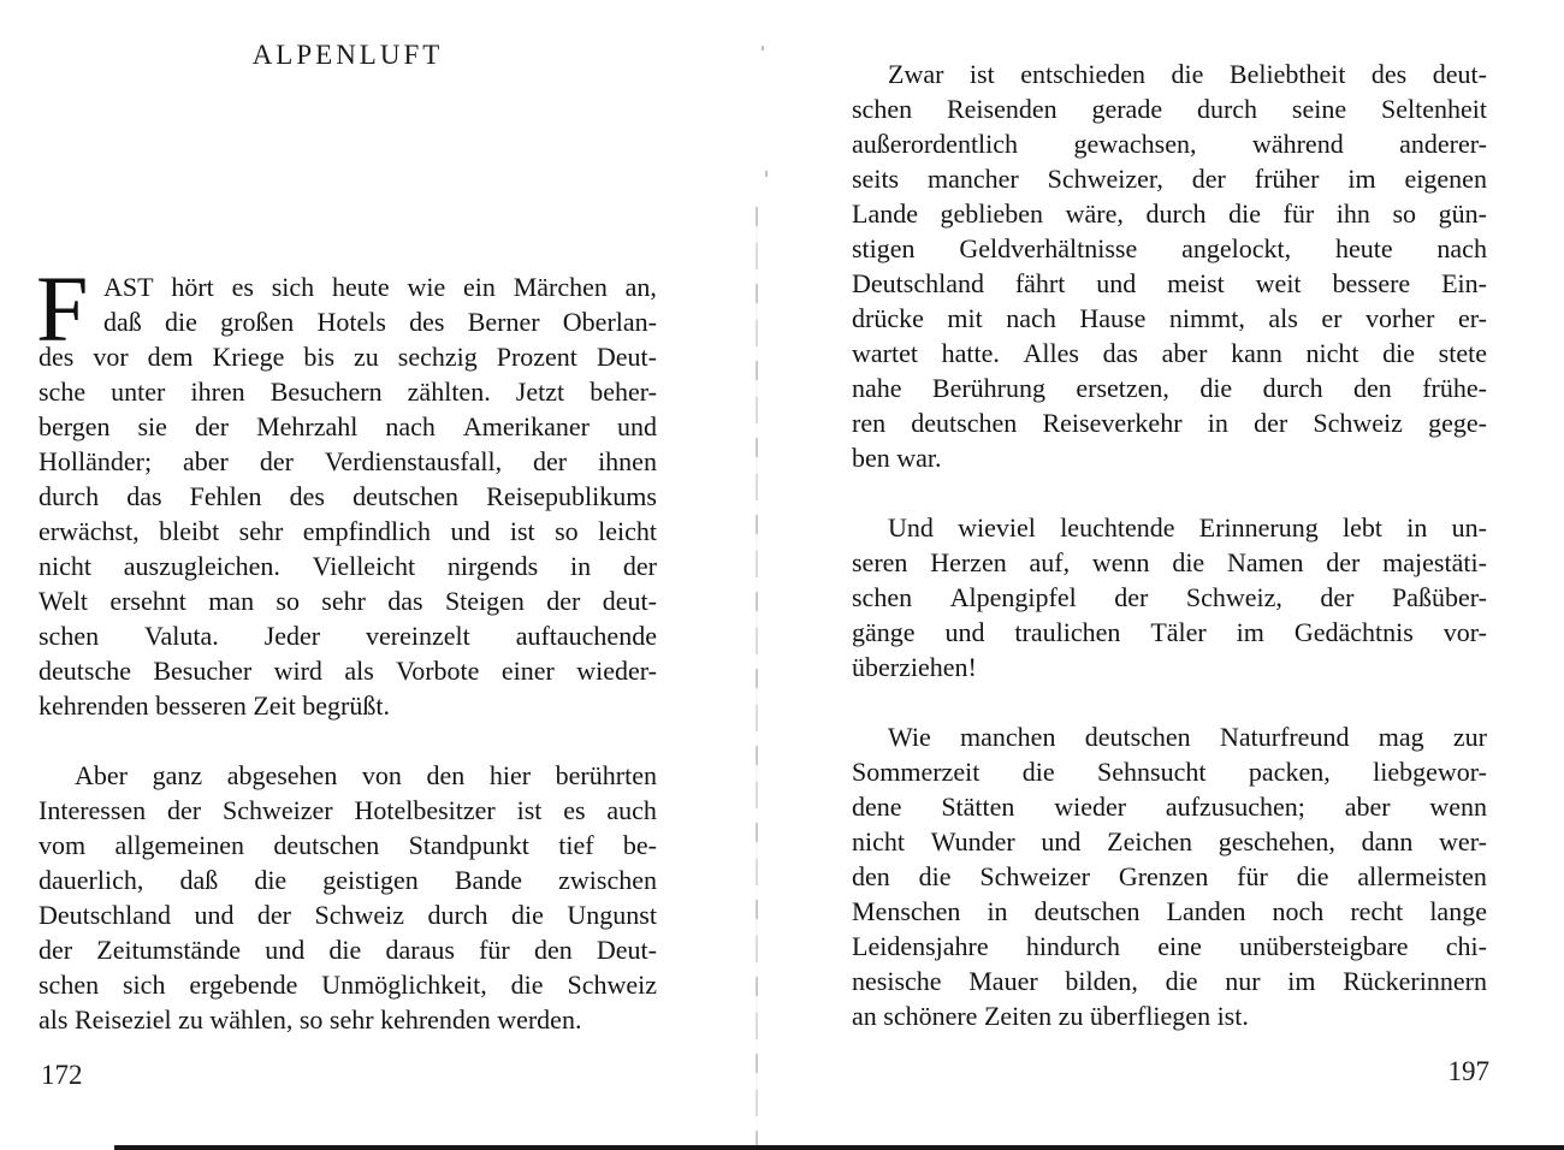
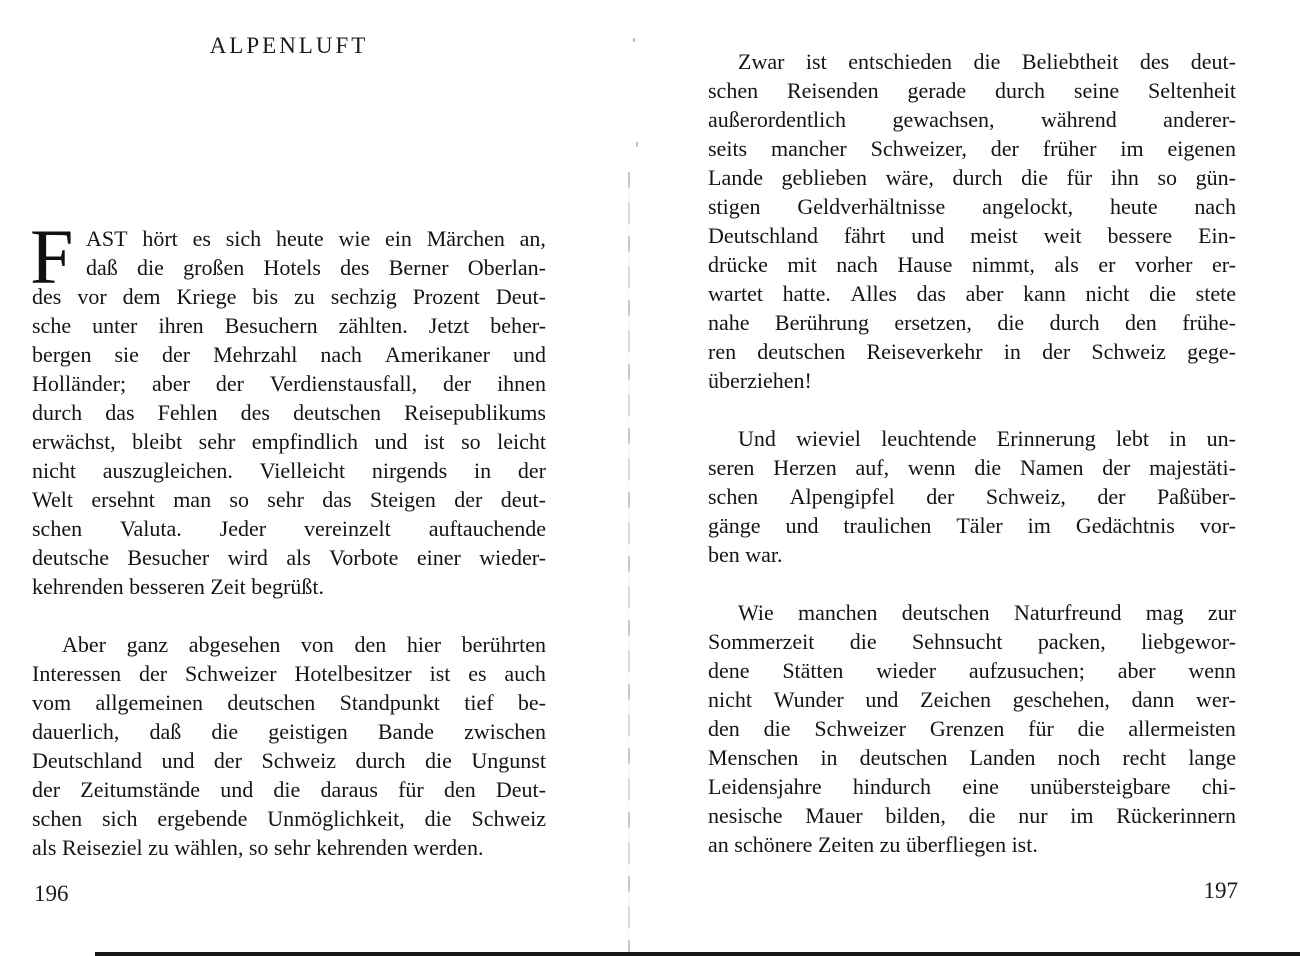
  ALPENLUFT
  F
  AST
  hört
  es
  sich
  heute
  wie
  ein
  Märchen
  an,
  daß
  die
  großen
  Hotels
  des
  Berner
  Oberlan-
  des
  vor
  dem
  Kriege
  bis
  zu
  sechzig
  Prozent
  Deut-
  sche
  unter
  ihren
  Besuchern
  zählten.
  Jetzt
  beher-
  bergen
  sie
  der
  Mehrzahl
  nach
  Amerikaner
  und
  Holländer;
  aber
  der
  Verdienstausfall,
  der
  ihnen
  durch
  das
  Fehlen
  des
  deutschen
  Reisepublikums
  erwächst,
  bleibt
  sehr
  empfindlich
  und
  ist
  so
  leicht
  nicht
  auszugleichen.
  Vielleicht
  nirgends
  in
  der
  Welt
  ersehnt
  man
  so
  sehr
  das
  Steigen
  der
  deut-
  schen
  Valuta.
  Jeder
  vereinzelt
  auftauchende
  deutsche
  Besucher
  wird
  als
  Vorbote
  einer
  wieder-
  kehrenden besseren Zeit begrüßt.
  Aber
  ganz
  abgesehen
  von
  den
  hier
  berührten
  Interessen
  der
  Schweizer
  Hotelbesitzer
  ist
  es
  auch
  vom
  allgemeinen
  deutschen
  Standpunkt
  tief
  be-
  dauerlich,
  daß
  die
  geistigen
  Bande
  zwischen
  Deutschland
  und
  der
  Schweiz
  durch
  die
  Ungunst
  der
  Zeitumstände
  und
  die
  daraus
  für
  den
  Deut-
  schen
  sich
  ergebende
  Unmöglichkeit,
  die
  Schweiz
  als Reiseziel zu wählen, so sehr kehrenden werden.
  Zwar
  ist
  entschieden
  die
  Beliebtheit
  des
  deut-
  schen
  Reisenden
  gerade
  durch
  seine
  Seltenheit
  außerordentlich
  gewachsen,
  während
  anderer-
  seits
  mancher
  Schweizer,
  der
  früher
  im
  eigenen
  Lande
  geblieben
  wäre,
  durch
  die
  für
  ihn
  so
  gün-
  stigen
  Geldverhältnisse
  angelockt,
  heute
  nach
  Deutschland
  fährt
  und
  meist
  weit
  bessere
  Ein-
  drücke
  mit
  nach
  Hause
  nimmt,
  als
  er
  vorher
  er-
  wartet
  hatte.
  Alles
  das
  aber
  kann
  nicht
  die
  stete
  nahe
  Berührung
  ersetzen,
  die
  durch
  den
  frühe-
  ren
  deutschen
  Reiseverkehr
  in
  der
  Schweiz
  gege-
- ben war.
+ überziehen!
  Und
  wieviel
  leuchtende
  Erinnerung
  lebt
  in
  un-
  seren
  Herzen
  auf,
  wenn
  die
  Namen
  der
  majestäti-
  schen
  Alpengipfel
  der
  Schweiz,
  der
  Paßüber-
  gänge
  und
  traulichen
  Täler
  im
  Gedächtnis
  vor-
- überziehen!
+ ben war.
  Wie
  manchen
  deutschen
  Naturfreund
  mag
  zur
  Sommerzeit
  die
  Sehnsucht
  packen,
  liebgewor-
  dene
  Stätten
  wieder
  aufzusuchen;
  aber
  wenn
  nicht
  Wunder
  und
  Zeichen
  geschehen,
  dann
  wer-
  den
  die
  Schweizer
  Grenzen
  für
  die
  allermeisten
  Menschen
  in
  deutschen
  Landen
  noch
  recht
  lange
  Leidensjahre
  hindurch
  eine
  unübersteigbare
  chi-
  nesische
  Mauer
  bilden,
  die
  nur
  im
  Rückerinnern
  an schönere Zeiten zu überfliegen ist.
- 172
+ 196
  197
